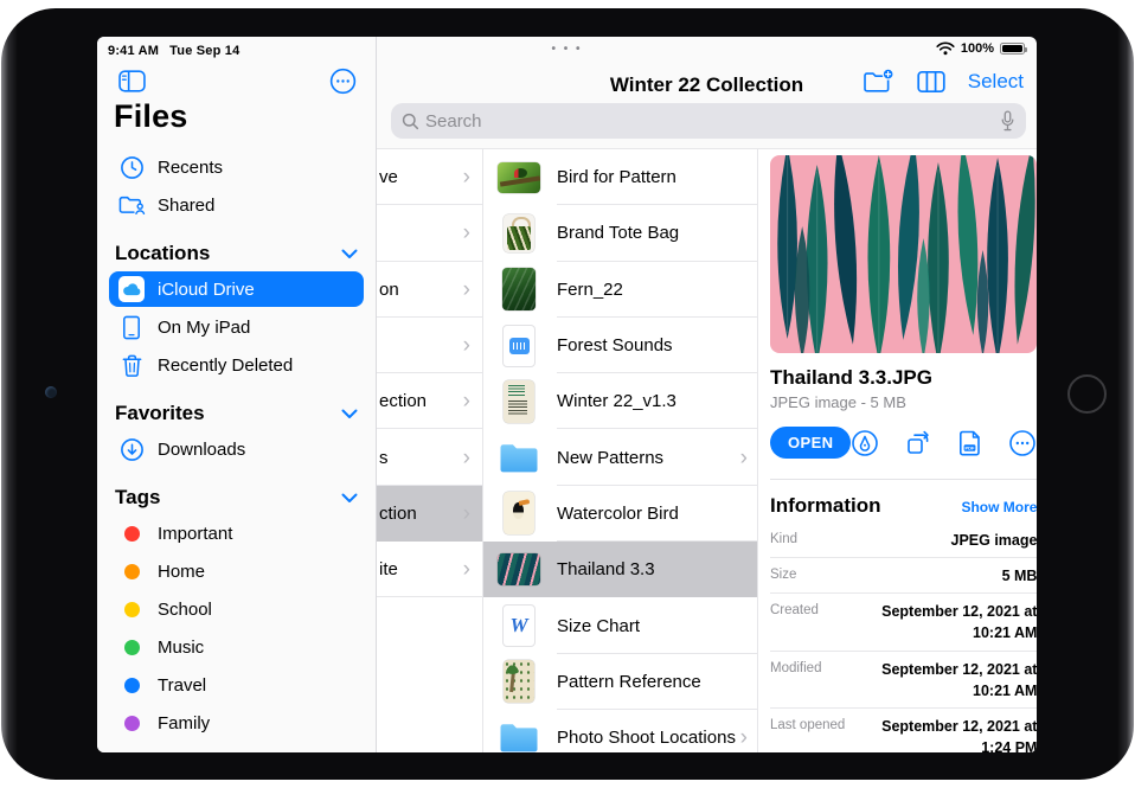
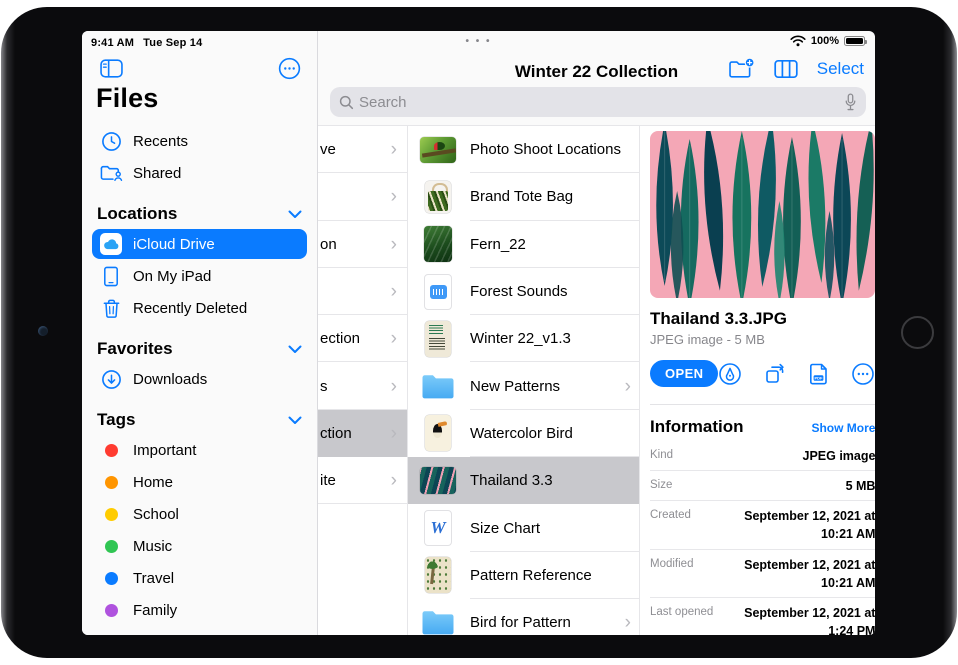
  9:41 AM Tue Sep 14
  • • •
  100%
  Files
  Recents
  Shared
  Locations
  iCloud Drive
  On My iPad
  Recently Deleted
  Favorites
  Downloads
  Tags
  Important
  Home
  School
  Music
  Travel
  Family
  Winter 22 Collection
  Select
  Search
  ve
  ›
  ›
  on
  ›
  ›
  ection
  ›
  s
  ›
  ction
  ite
  ›
- Bird for Pattern
+ Photo Shoot Locations
  Brand Tote Bag
  Fern_22
  Forest Sounds
  Winter 22_v1.3
  New Patterns
  ›
  Watercolor Bird
  Thailand 3.3
  W
  Size Chart
  Pattern Reference
- Photo Shoot Locations
+ Bird for Pattern
  ›
  Thailand 3.3.JPG
  JPEG image - 5 MB
  OPEN
  Information
  Show More
  Kind
  JPEG image
  Size
  5 MB
  Created
  September 12, 2021 at 10:21 AM
  Modified
  September 12, 2021 at 10:21 AM
  Last opened
  September 12, 2021 at 1:24 PM
